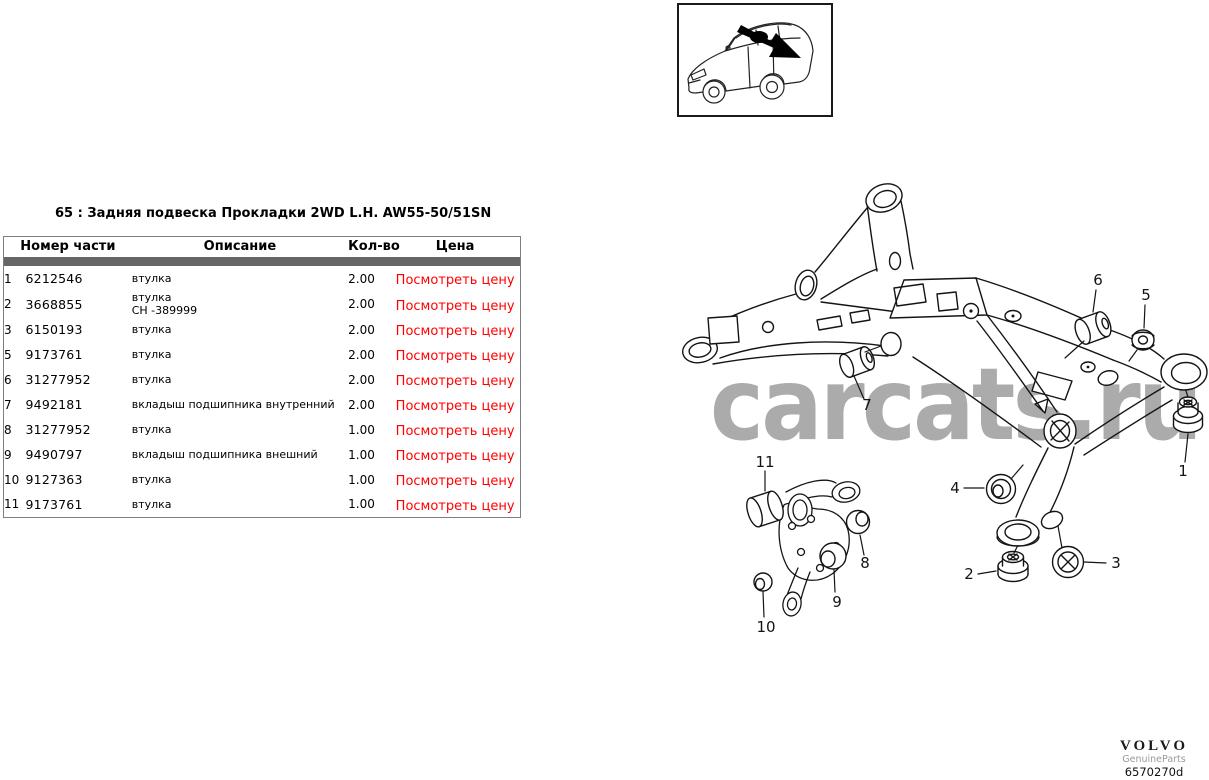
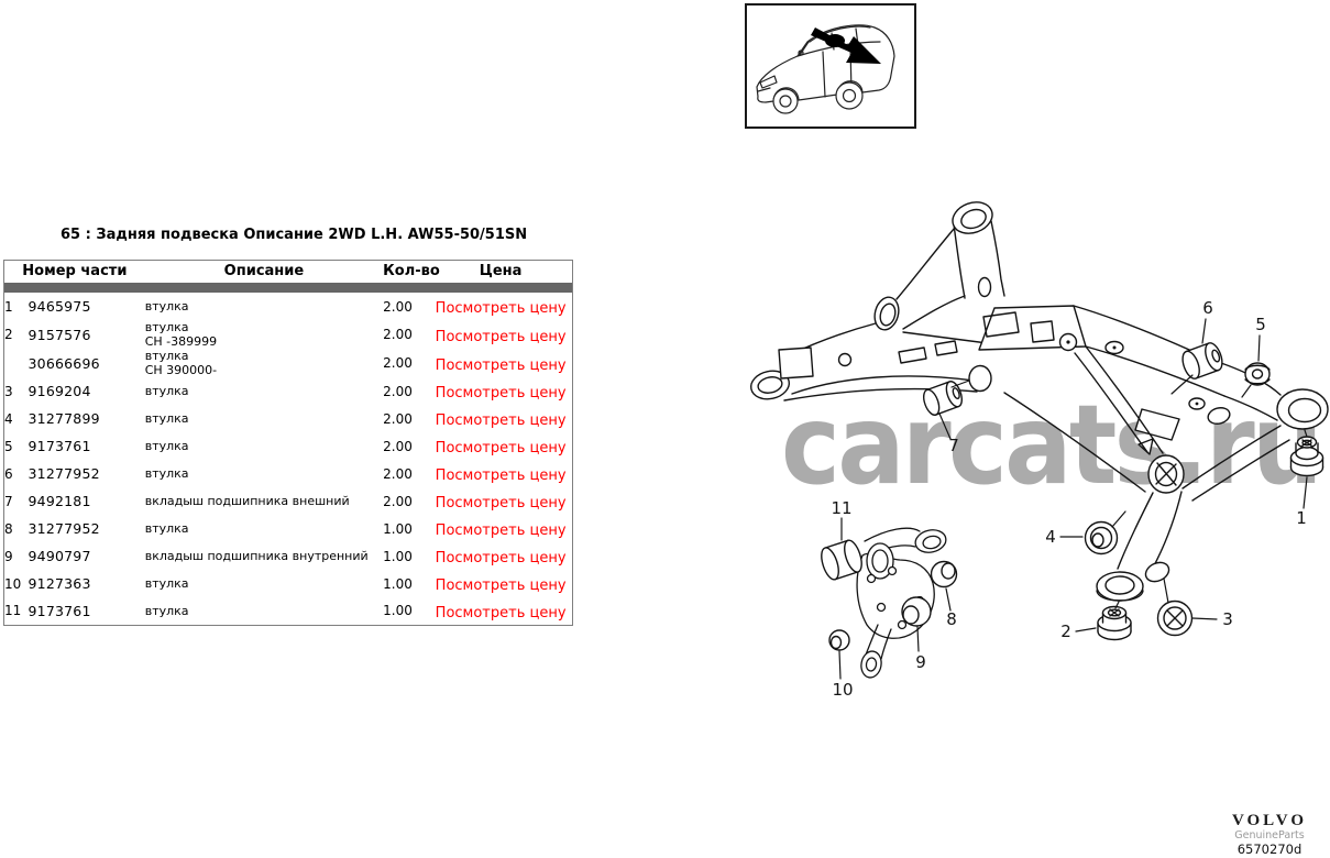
- 65 : Задняя подвеска Прокладки 2WD L.H. AW55-50/51SN
+ 65 : Задняя подвеска Описание 2WD L.H. AW55-50/51SN
  Номер части	Описание	Кол-во	Цена
- 1	6212546	втулка	2.00	Посмотреть цену
+ 1	9465975	втулка	2.00	Посмотреть цену
- 2	3668855	втулкаCH -389999	2.00	Посмотреть цену
+ 2	9157576	втулкаCH -389999	2.00	Посмотреть цену
+ 	30666696	втулкаCH 390000-	2.00	Посмотреть цену
- 3	6150193	втулка	2.00	Посмотреть цену
+ 3	9169204	втулка	2.00	Посмотреть цену
+ 4	31277899	втулка	2.00	Посмотреть цену
  5	9173761	втулка	2.00	Посмотреть цену
  6	31277952	втулка	2.00	Посмотреть цену
- 7	9492181	вкладыш подшипника внутренний	2.00	Посмотреть цену
+ 7	9492181	вкладыш подшипника внешний	2.00	Посмотреть цену
  8	31277952	втулка	1.00	Посмотреть цену
- 9	9490797	вкладыш подшипника внешний	1.00	Посмотреть цену
+ 9	9490797	вкладыш подшипника внутренний	1.00	Посмотреть цену
  10	9127363	втулка	1.00	Посмотреть цену
  11	9173761	втулка	1.00	Посмотреть цену
  carcat.ru
  1
  2
  3
  4
  5
  6
  7
  8
  9
  10
  11
  VOLVO
  GenuineParts
  6570270d
